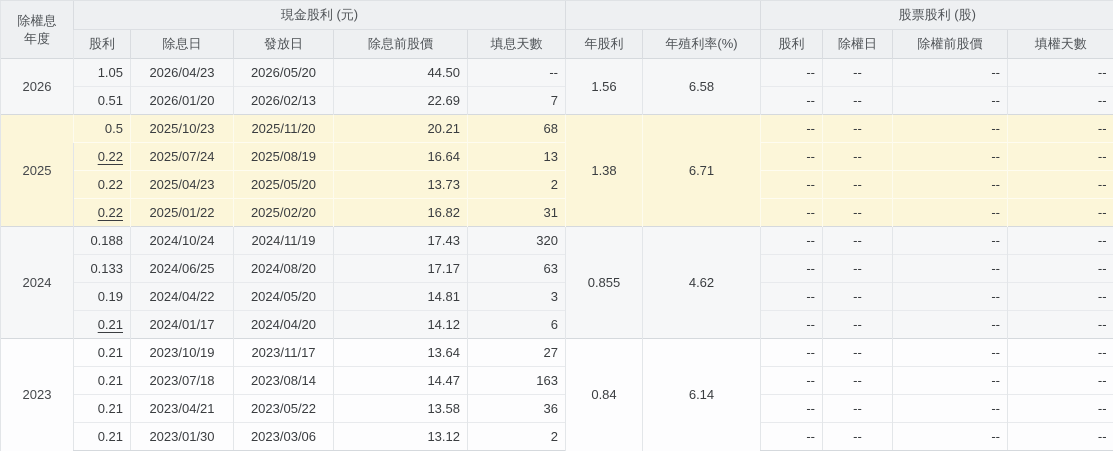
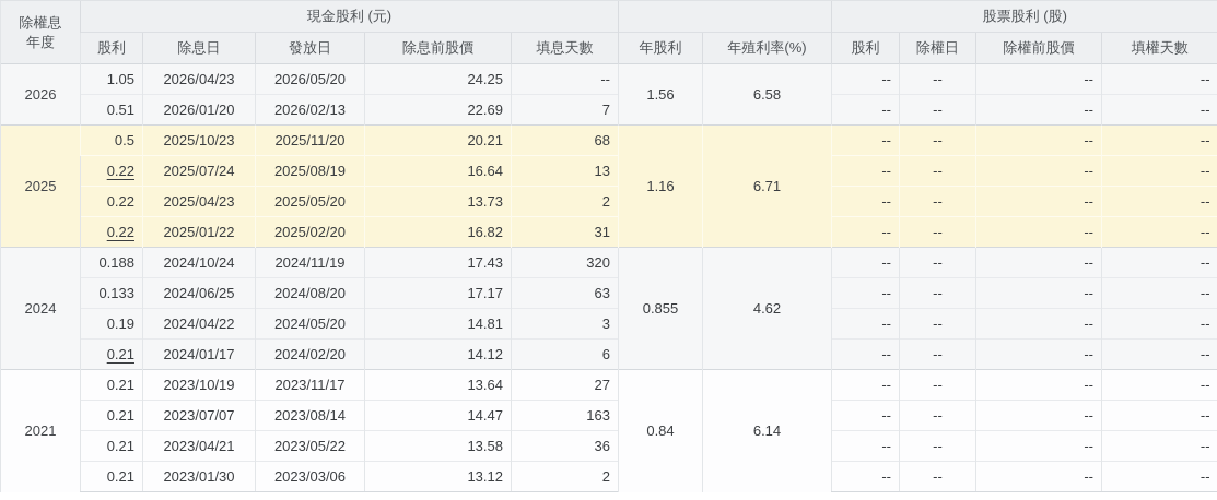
  除權息 年度	現金股利 (元)		股票股利 (股)
  股利	除息日	發放日	除息前股價	填息天數	年股利	年殖利率(%)	股利	除權日	除權前股價	填權天數
- 2026	1.05	2026/04/23	2026/05/20	44.50	--	1.56	6.58	--	--	--	--
+ 2026	1.05	2026/04/23	2026/05/20	24.25	--	1.56	6.58	--	--	--	--
  0.51	2026/01/20	2026/02/13	22.69	7	--	--	--	--
- 2025	0.5	2025/10/23	2025/11/20	20.21	68	1.38	6.71	--	--	--	--
+ 2025	0.5	2025/10/23	2025/11/20	20.21	68	1.16	6.71	--	--	--	--
  0.22	2025/07/24	2025/08/19	16.64	13	--	--	--	--
  0.22	2025/04/23	2025/05/20	13.73	2	--	--	--	--
  0.22	2025/01/22	2025/02/20	16.82	31	--	--	--	--
  2024	0.188	2024/10/24	2024/11/19	17.43	320	0.855	4.62	--	--	--	--
  0.133	2024/06/25	2024/08/20	17.17	63	--	--	--	--
  0.19	2024/04/22	2024/05/20	14.81	3	--	--	--	--
- 0.21	2024/01/17	2024/04/20	14.12	6	--	--	--	--
+ 0.21	2024/01/17	2024/02/20	14.12	6	--	--	--	--
- 2023	0.21	2023/10/19	2023/11/17	13.64	27	0.84	6.14	--	--	--	--
+ 2021	0.21	2023/10/19	2023/11/17	13.64	27	0.84	6.14	--	--	--	--
- 0.21	2023/07/18	2023/08/14	14.47	163	--	--	--	--
+ 0.21	2023/07/07	2023/08/14	14.47	163	--	--	--	--
  0.21	2023/04/21	2023/05/22	13.58	36	--	--	--	--
  0.21	2023/01/30	2023/03/06	13.12	2	--	--	--	--
